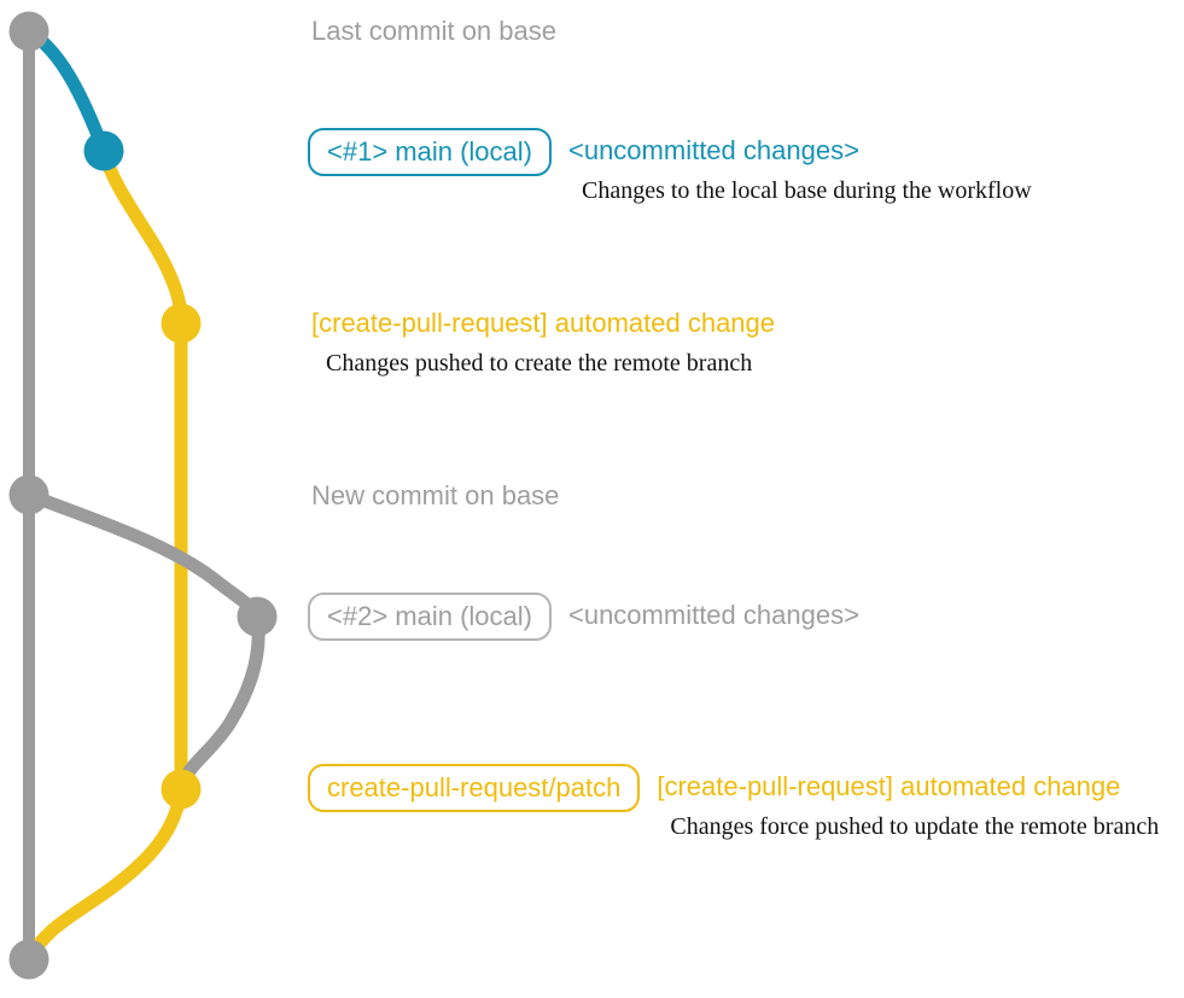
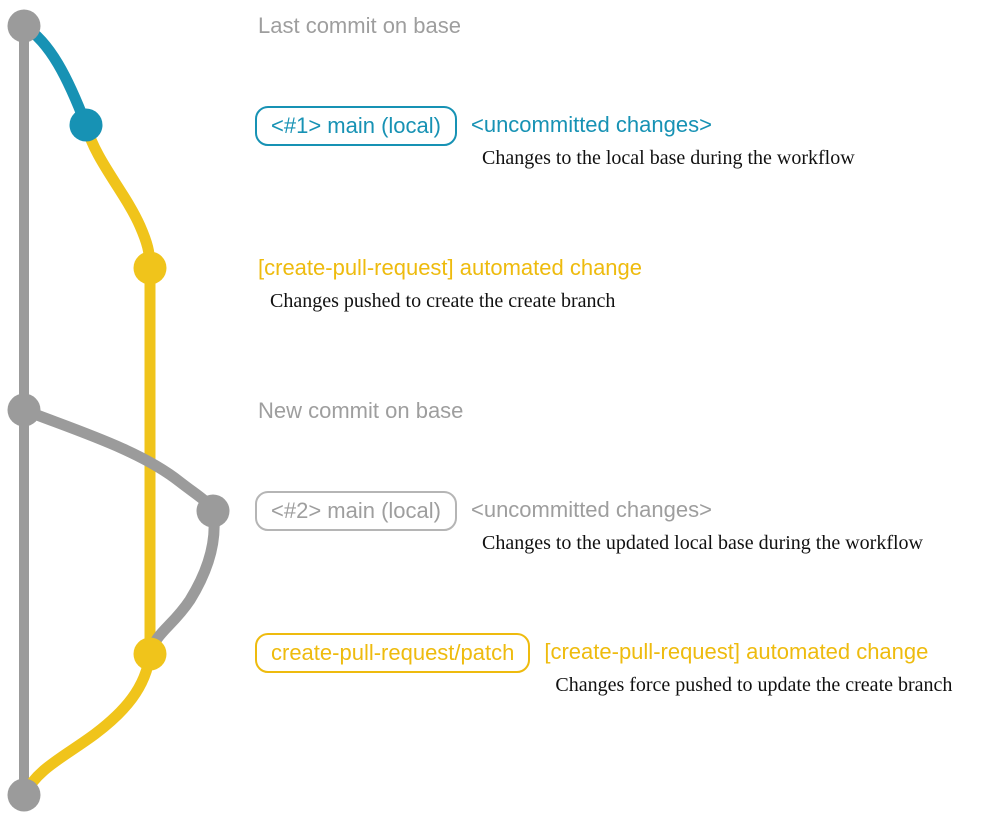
  Last commit on base
  <#1> main (local)
  <uncommitted changes>
  Changes to the local base during the workflow
  [create-pull-request] automated change
- Changes pushed to create the remote branch
+ Changes pushed to create the create branch
  New commit on base
  <#2> main (local)
  <uncommitted changes>
+ Changes to the updated local base during the workflow
  create-pull-request/patch
  [create-pull-request] automated change
- Changes force pushed to update the remote branch
+ Changes force pushed to update the create branch
